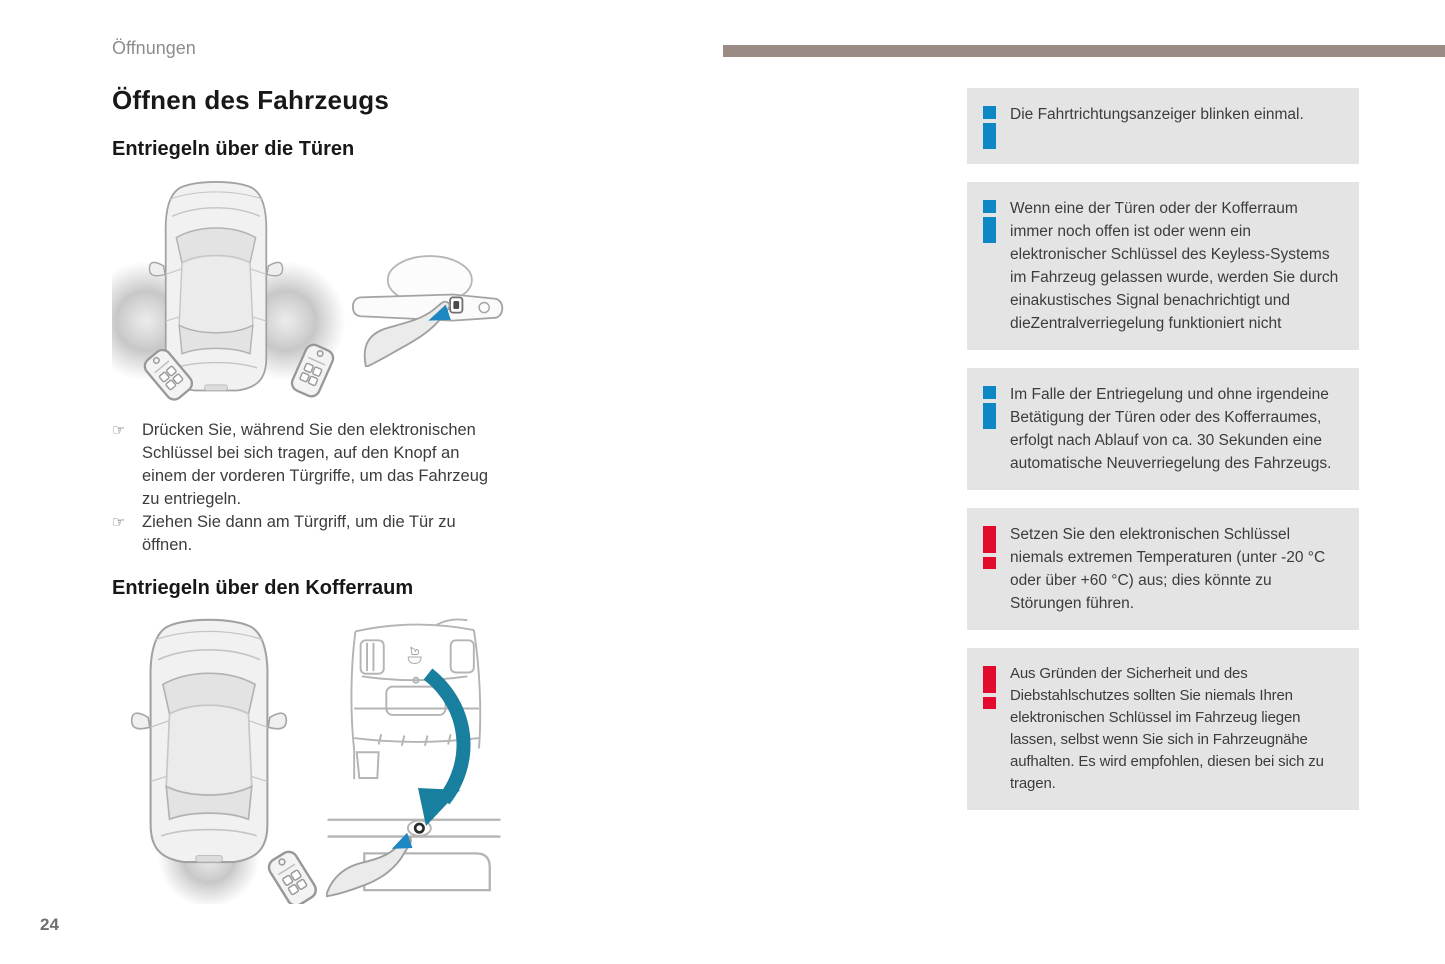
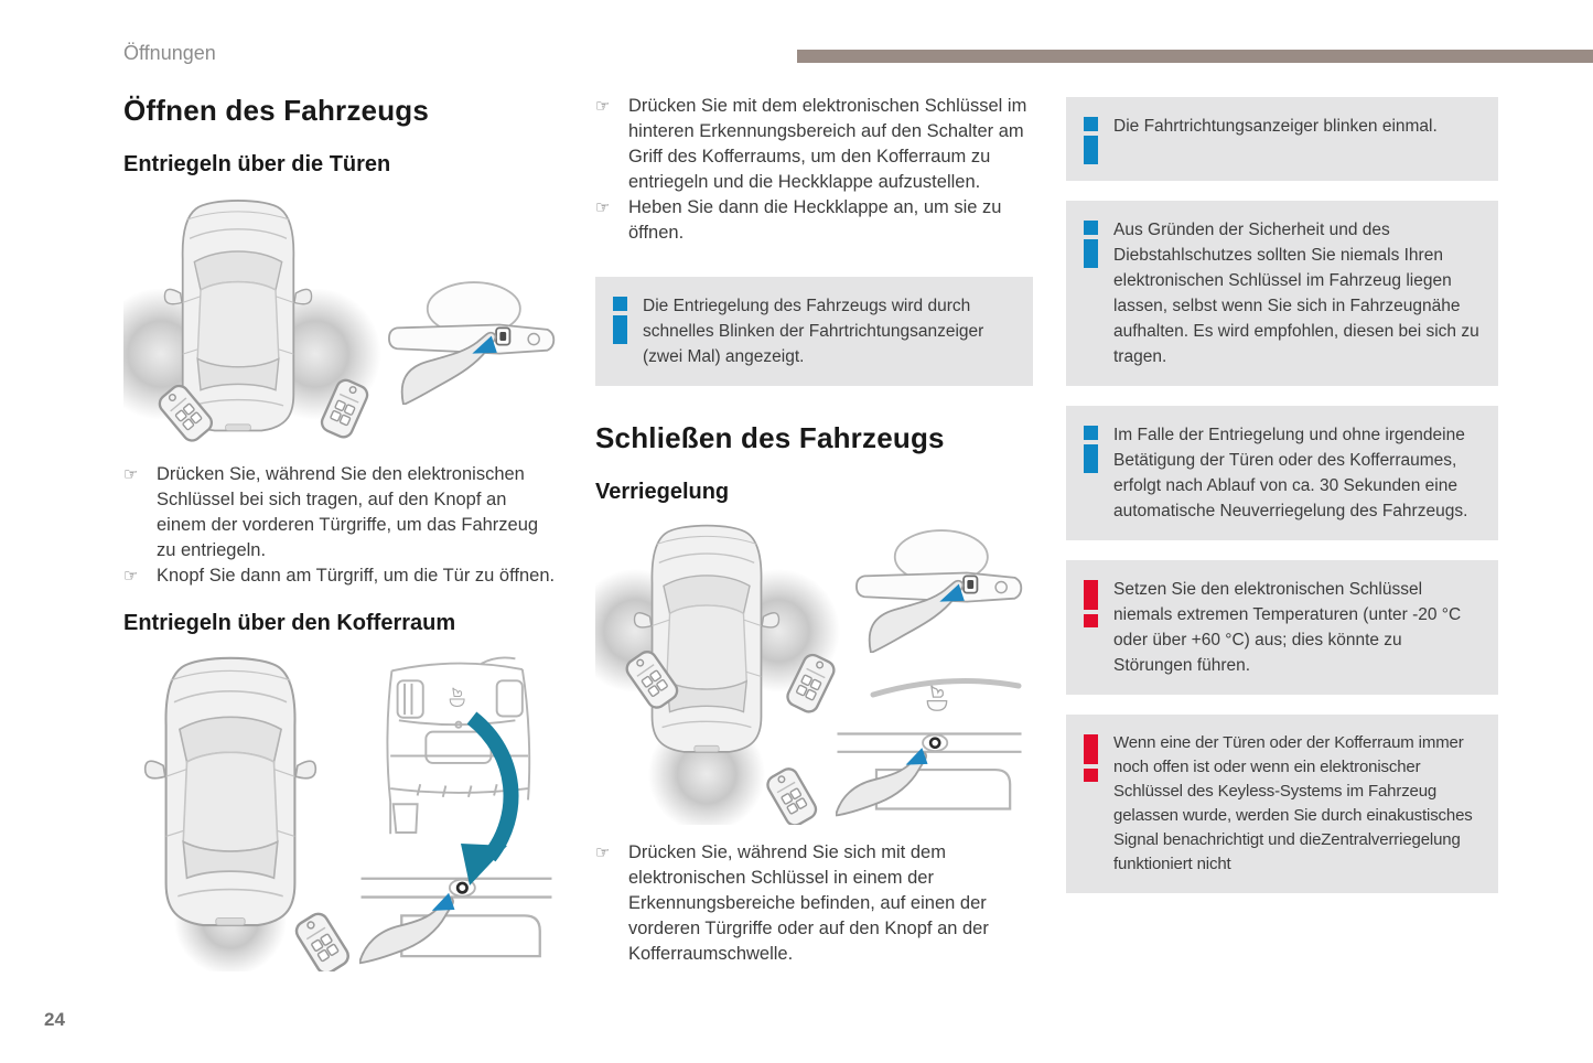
  Öffnungen
  Öffnen des Fahrzeugs
  Entriegeln über die Türen
  Drücken Sie, während Sie den elektronischen Schlüssel bei sich tragen, auf den Knopf an einem der vorderen Türgriffe, um das Fahrzeug zu entriegeln.
- Ziehen Sie dann am Türgriff, um die Tür zu öffnen.
+ Knopf Sie dann am Türgriff, um die Tür zu öffnen.
  Entriegeln über den Kofferraum
+ Drücken Sie mit dem elektronischen Schlüssel im hinteren Erkennungsbereich auf den Schalter am Griff des Kofferraums, um den Kofferraum zu entriegeln und die Heckklappe aufzustellen.
+ Heben Sie dann die Heckklappe an, um sie zu öffnen.
+ Die Entriegelung des Fahrzeugs wird durch schnelles Blinken der Fahrtrichtungsanzeiger (zwei Mal) angezeigt.
+ Schließen des Fahrzeugs
+ Verriegelung
+ Drücken Sie, während Sie sich mit dem elektronischen Schlüssel in einem der Erkennungsbereiche befinden, auf einen der vorderen Türgriffe oder auf den Knopf an der Kofferraumschwelle.
  Die Fahrtrichtungsanzeiger blinken einmal.
- Wenn eine der Türen oder der Kofferraum immer noch offen ist oder wenn ein elektronischer Schlüssel des Keyless-Systems im Fahrzeug gelassen wurde, werden Sie durch einakustisches Signal benachrichtigt und dieZentralverriegelung funktioniert nicht
+ Aus Gründen der Sicherheit und des Diebstahlschutzes sollten Sie niemals Ihren elektronischen Schlüssel im Fahrzeug liegen lassen, selbst wenn Sie sich in Fahrzeugnähe aufhalten. Es wird empfohlen, diesen bei sich zu tragen.
  Im Falle der Entriegelung und ohne irgendeine Betätigung der Türen oder des Kofferraumes, erfolgt nach Ablauf von ca. 30 Sekunden eine automatische Neuverriegelung des Fahrzeugs.
  Setzen Sie den elektronischen Schlüssel niemals extremen Temperaturen (unter -20 °C oder über +60 °C) aus; dies könnte zu Störungen führen.
- Aus Gründen der Sicherheit und des Diebstahlschutzes sollten Sie niemals Ihren elektronischen Schlüssel im Fahrzeug liegen lassen, selbst wenn Sie sich in Fahrzeugnähe aufhalten. Es wird empfohlen, diesen bei sich zu tragen.
+ Wenn eine der Türen oder der Kofferraum immer noch offen ist oder wenn ein elektronischer Schlüssel des Keyless-Systems im Fahrzeug gelassen wurde, werden Sie durch einakustisches Signal benachrichtigt und dieZentralverriegelung funktioniert nicht
  24
